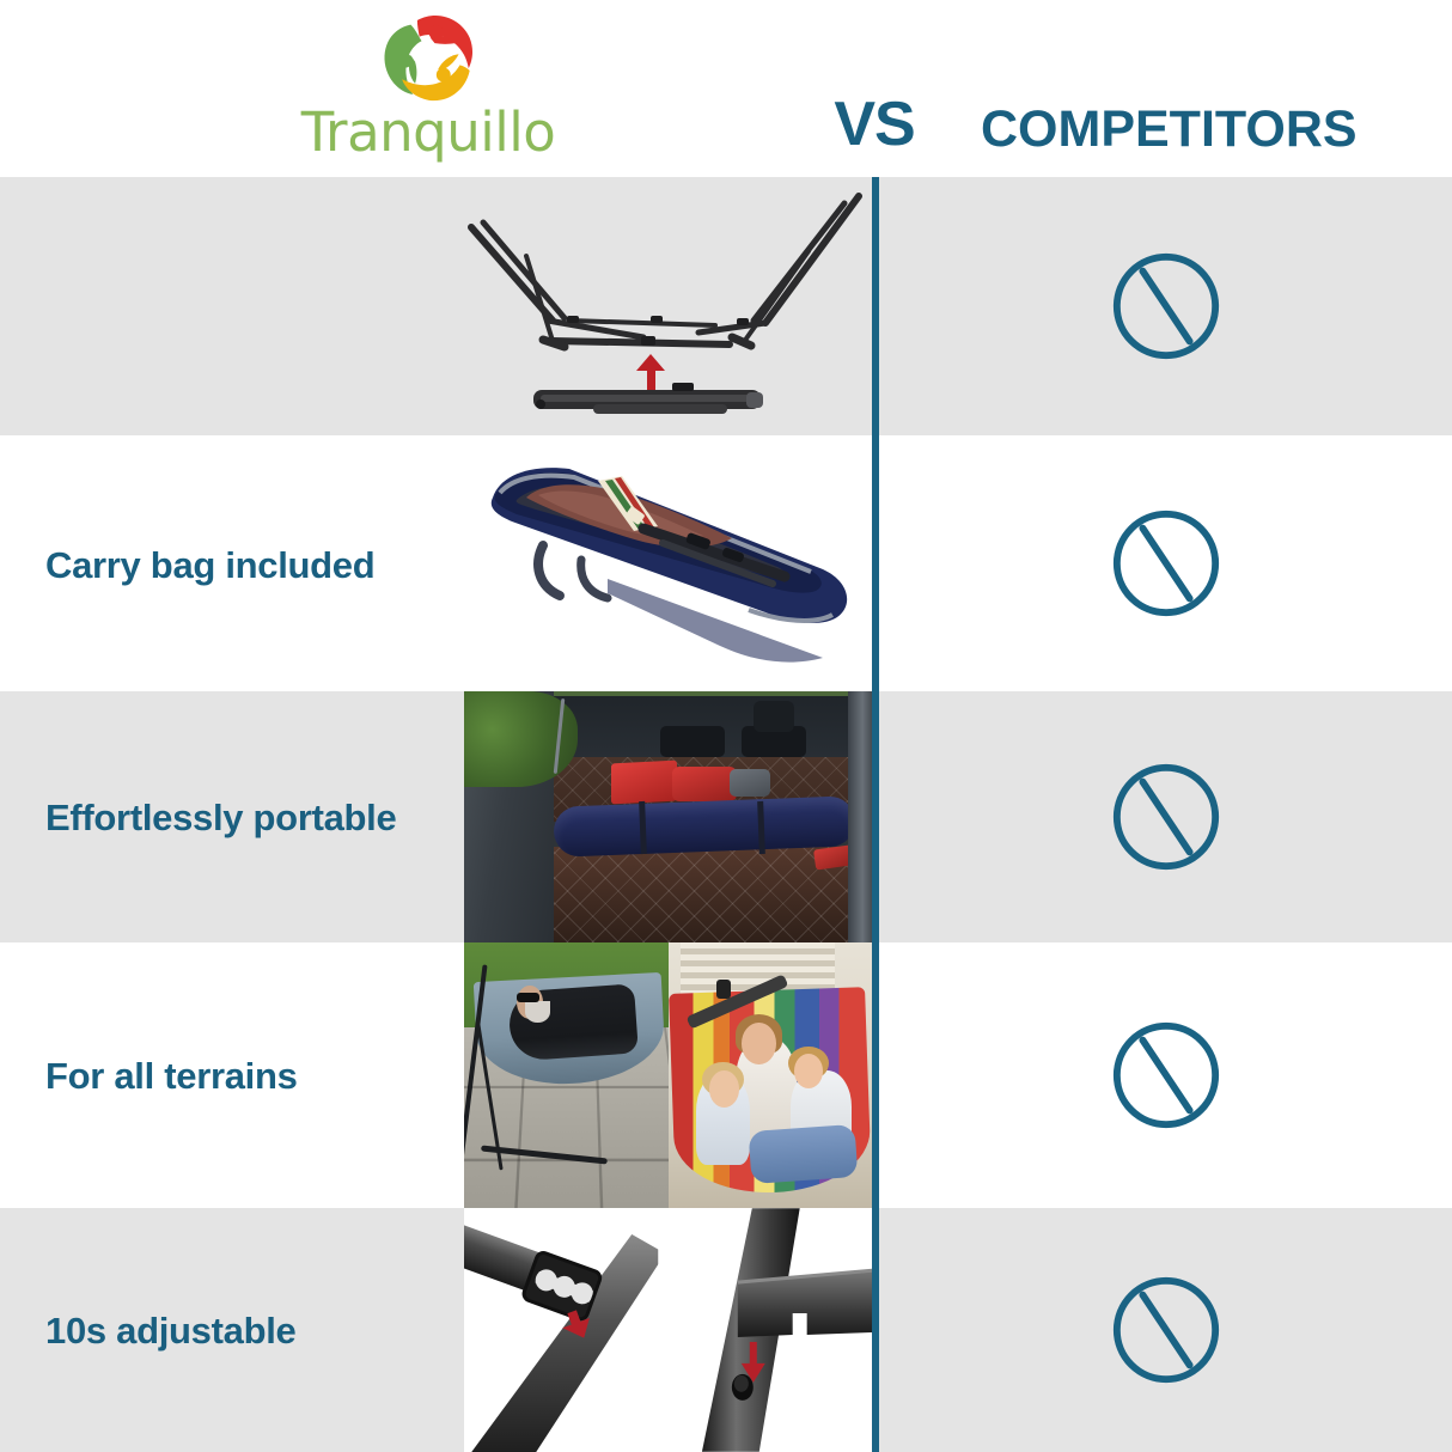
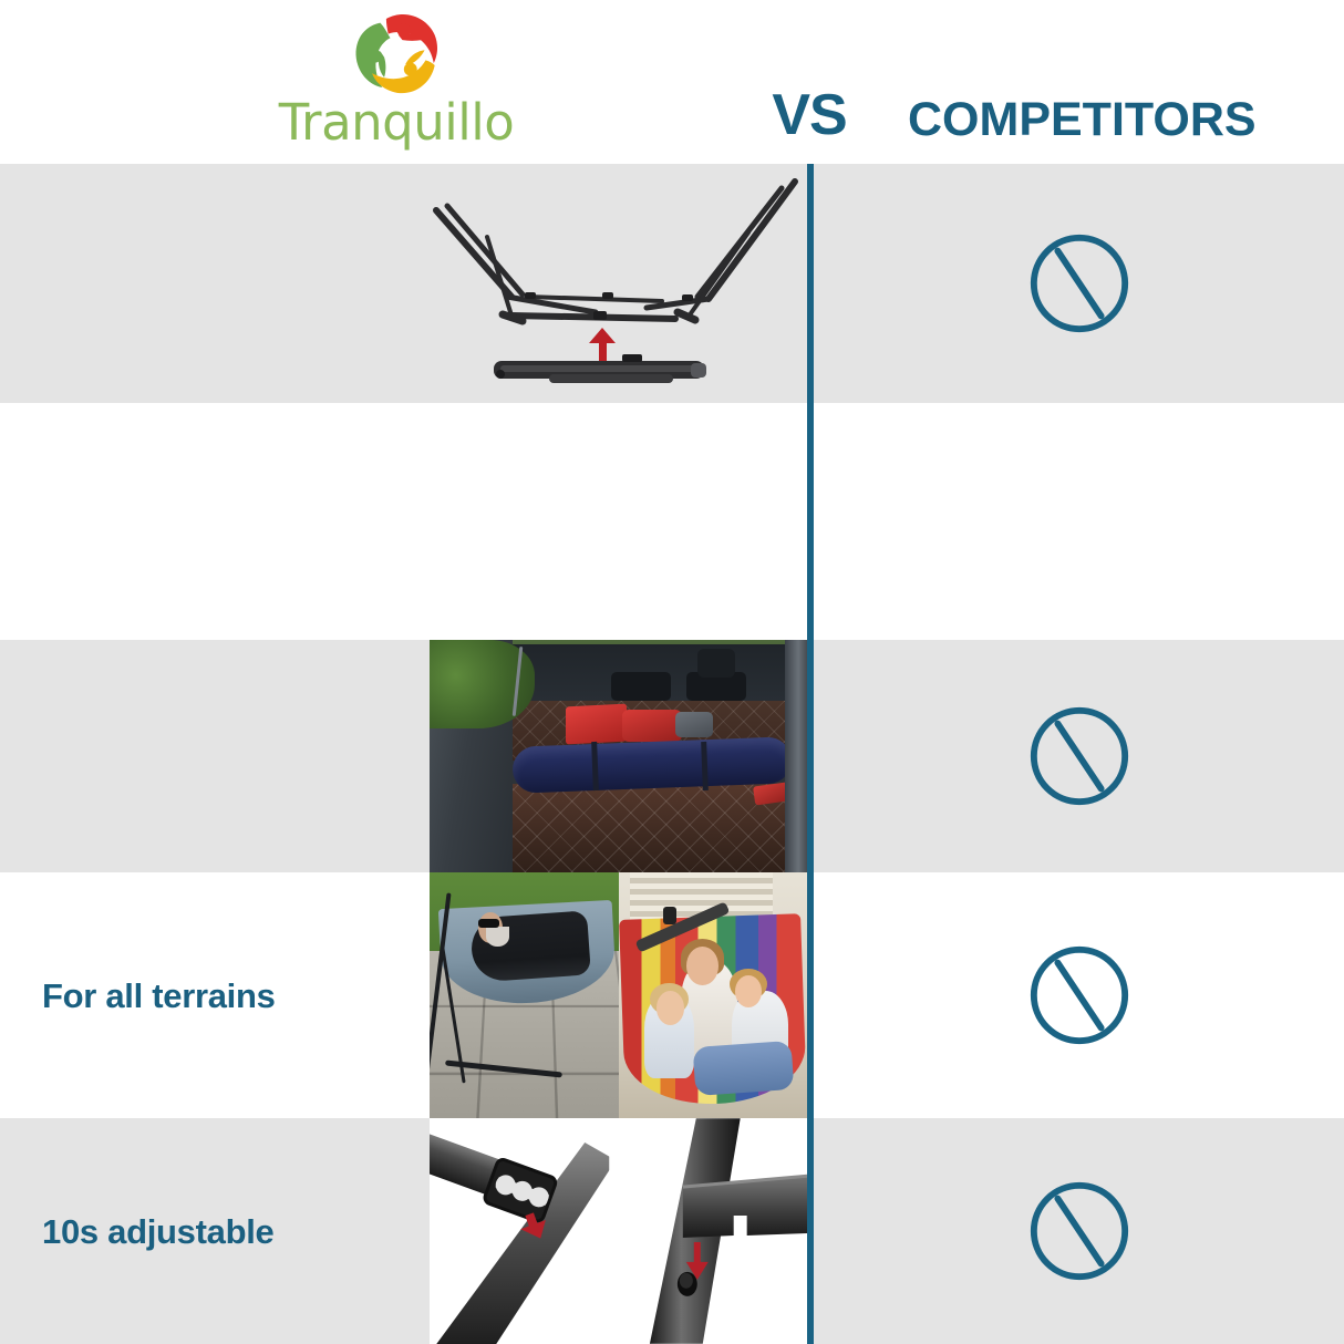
  Tranquillo
  VS
  COMPETITORS
- Carry bag included
- Effortlessly portable
  For all terrains
  10s adjustable
